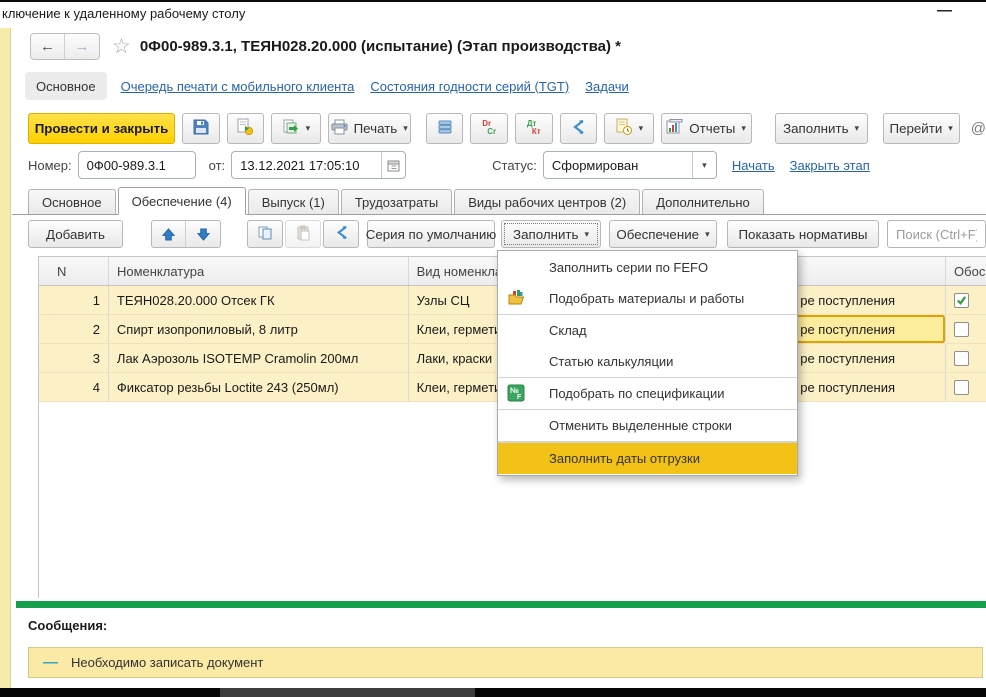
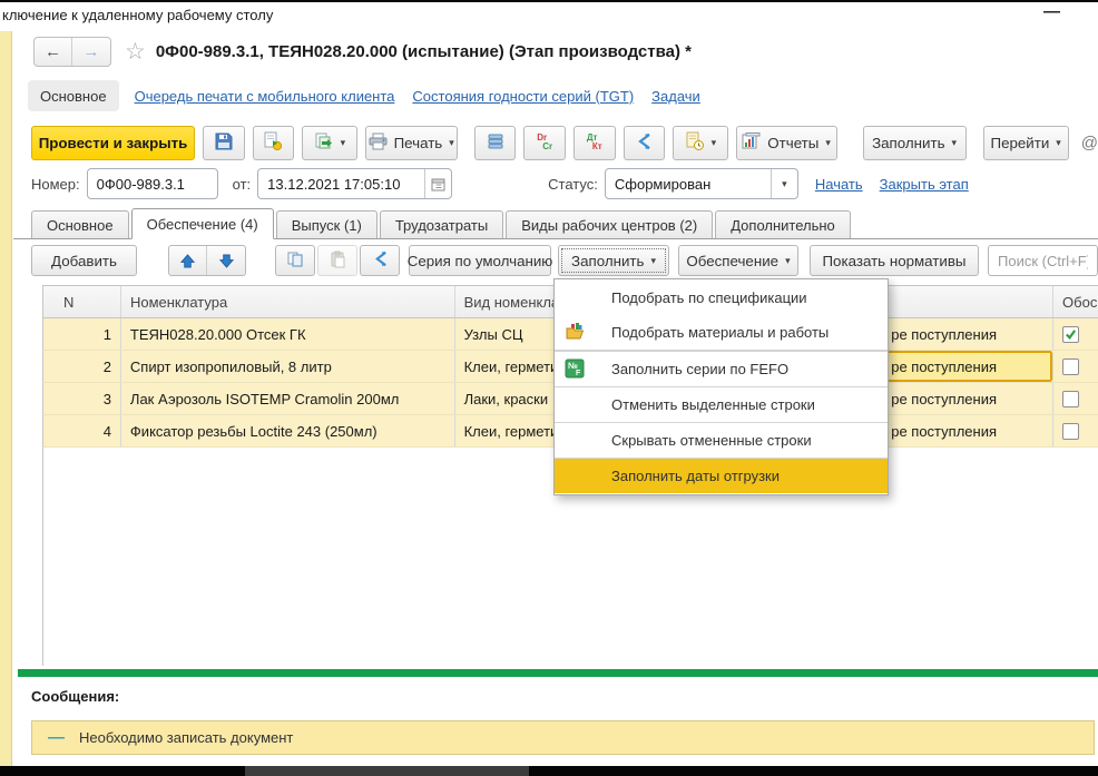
  ключение к удаленному рабочему столу
  —
  ←
  →
  ☆
  0Ф00-989.3.1, ТЕЯН028.20.000 (испытание) (Этап производства) *
  Основное
  Очередь печати с мобильного клиента
  Состояния годности серий (TGT)
  Задачи
  Провести и закрыть
  ▾
  Печать
  ▾
  Dr
  Cr
  Дт
  Кт
  ▾
  Отчеты
  ▾
  Заполнить
  ▾
  Перейти
  ▾
  @
  Номер:
  0Ф00-989.3.1
  от:
  13.12.2021 17:05:10
  Статус:
  Сформирован
  ▾
  Начать
  Закрыть этап
  Основное
  Обеспечение (4)
  Выпуск (1)
  Трудозатраты
  Виды рабочих центров (2)
  Дополнительно
  Добавить
  Серия по умолчанию
  Заполнить
  ▾
  Обеспечение
  ▾
  Показать нормативы
  Поиск (Ctrl+F
  N
  Номенклатура
  Вид номенкл
  Обос
  1
  ТЕЯН028.20.000 Отсек ГК
  Узлы СЦ
  ре поступления
  2
  Спирт изопропиловый, 8 литр
  Клеи, гермет
  ре поступления
  3
  Лак Аэрозоль ISOTEMP Cramolin 200мл
  Лаки, краски
  ре поступления
  4
  Фиксатор резьбы Loctite 243 (250мл)
  Клеи, гермет
  ре поступления
- Заполнить серии по FEFO
+ Подобрать по спецификации
  Подобрать материалы и работы
- Склад
- Статью калькуляции
  №
- Подобрать по спецификации
+ Заполнить серии по FEFO
  Отменить выделенные строки
+ Скрывать отмененные строки
  Заполнить даты отгрузки
  Сообщения:
  —
  Необходимо записать документ
